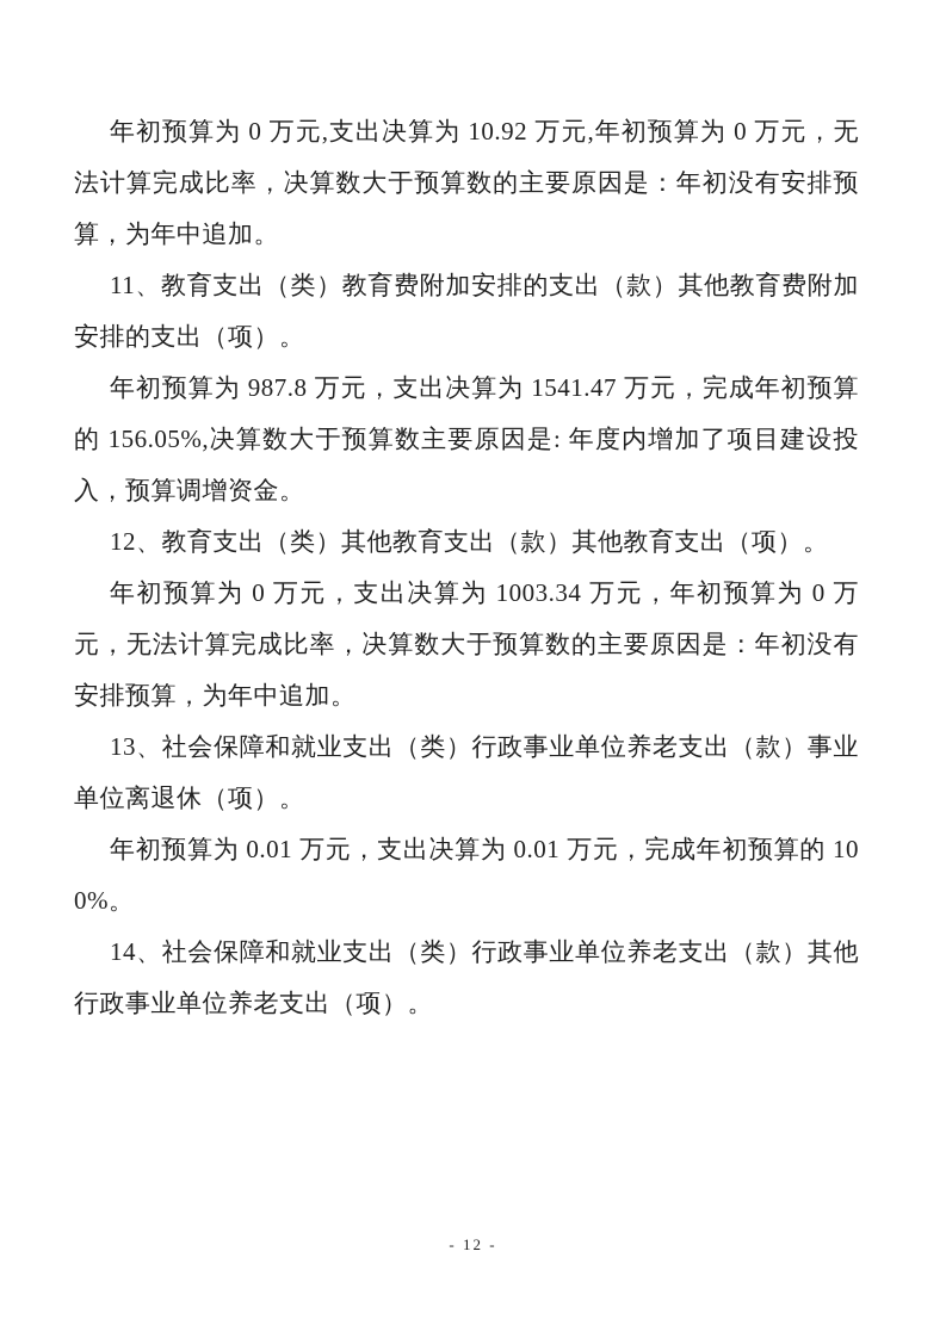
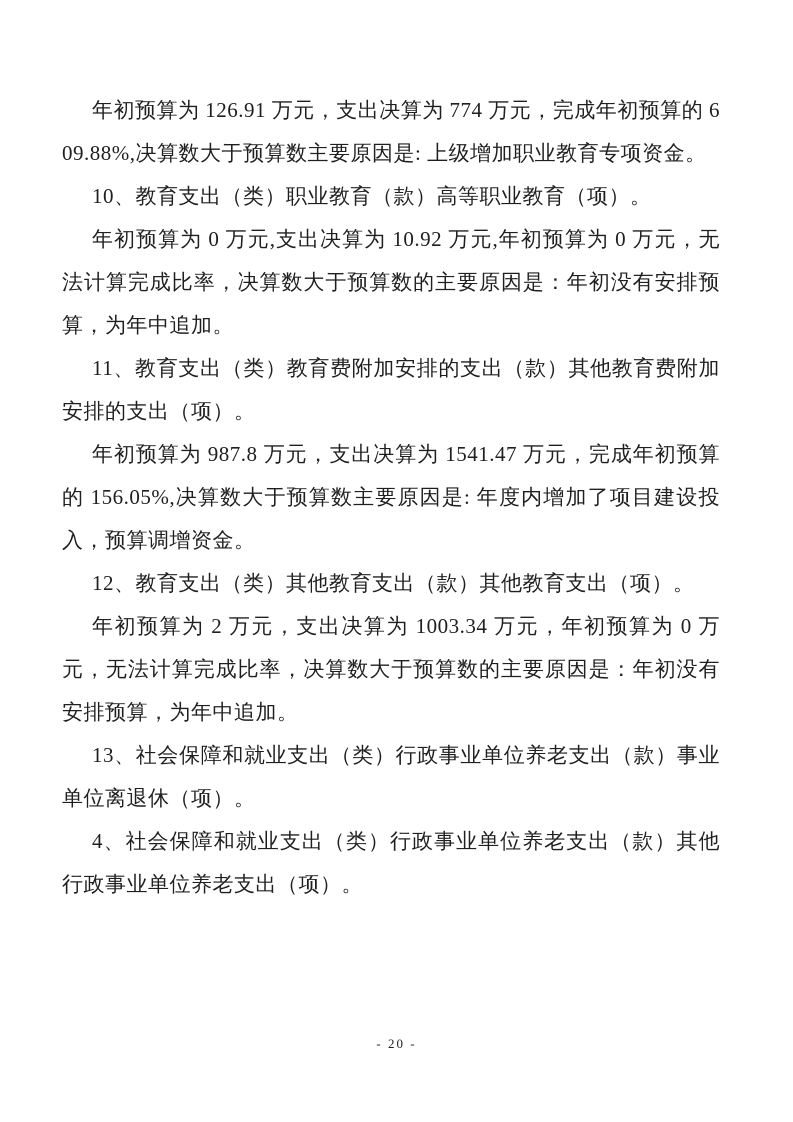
+ 年初预算为 126.91 万元，支出决算为 774 万元，完成年初预算的 609.88%,决算数大于预算数主要原因是: 上级增加职业教育专项资金。
+ 10、教育支出（类）职业教育（款）高等职业教育（项）。
  年初预算为 0 万元,支出决算为 10.92 万元,年初预算为 0 万元，无法计算完成比率，决算数大于预算数的主要原因是：年初没有安排预算，为年中追加。
  11、教育支出（类）教育费附加安排的支出（款）其他教育费附加安排的支出（项）。
  年初预算为 987.8 万元，支出决算为 1541.47 万元，完成年初预算的 156.05%,决算数大于预算数主要原因是: 年度内增加了项目建设投入，预算调增资金。
  12、教育支出（类）其他教育支出（款）其他教育支出（项）。
- 年初预算为 0 万元，支出决算为 1003.34 万元，年初预算为 0 万元，无法计算完成比率，决算数大于预算数的主要原因是：年初没有安排预算，为年中追加。
+ 年初预算为 2 万元，支出决算为 1003.34 万元，年初预算为 0 万元，无法计算完成比率，决算数大于预算数的主要原因是：年初没有安排预算，为年中追加。
  13、社会保障和就业支出（类）行政事业单位养老支出（款）事业单位离退休（项）。
- 年初预算为 0.01 万元，支出决算为 0.01 万元，完成年初预算的 100%。
- 14、社会保障和就业支出（类）行政事业单位养老支出（款）其他行政事业单位养老支出（项）。
+ 4、社会保障和就业支出（类）行政事业单位养老支出（款）其他行政事业单位养老支出（项）。
- - 12 -
+ - 20 -
